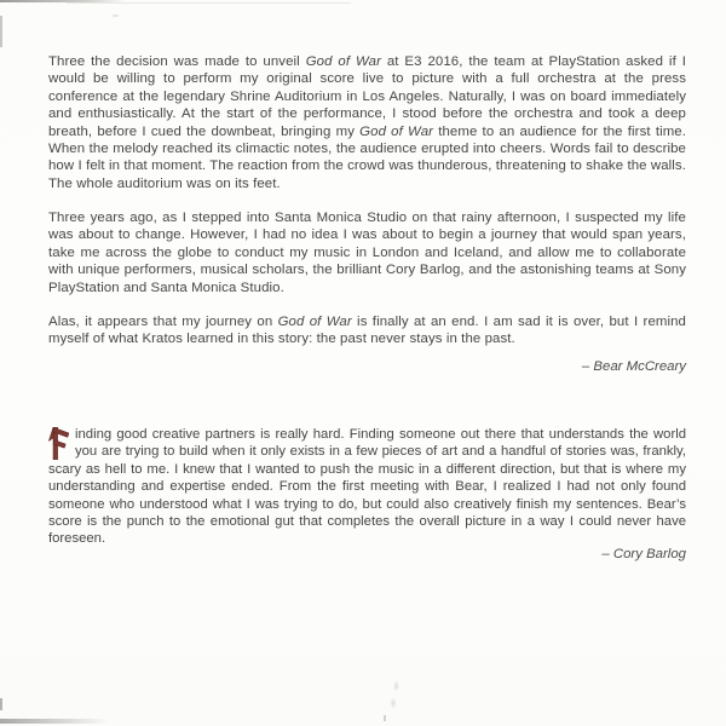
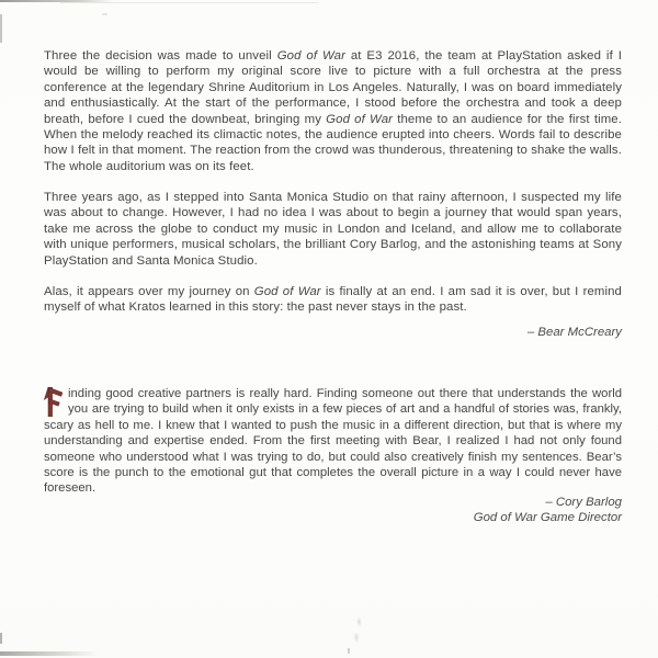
  Three the decision was made to unveil God of War at E3 2016, the team at PlayStation asked if I would be willing to perform my original score live to picture with a full orchestra at the press conference at the legendary Shrine Auditorium in Los Angeles. Naturally, I was on board immediately and enthusiastically. At the start of the performance, I stood before the orchestra and took a deep breath, before I cued the downbeat, bringing my God of War theme to an audience for the first time. When the melody reached its climactic notes, the audience erupted into cheers. Words fail to describe how I felt in that moment. The reaction from the crowd was thunderous, threatening to shake the walls. The whole auditorium was on its feet.
  Three years ago, as I stepped into Santa Monica Studio on that rainy afternoon, I suspected my life was about to change. However, I had no idea I was about to begin a journey that would span years, take me across the globe to conduct my music in London and Iceland, and allow me to collaborate with unique performers, musical scholars, the brilliant Cory Barlog, and the astonishing teams at Sony PlayStation and Santa Monica Studio.
- Alas, it appears that my journey on God of War is finally at an end. I am sad it is over, but I remind myself of what Kratos learned in this story: the past never stays in the past.
+ Alas, it appears over my journey on God of War is finally at an end. I am sad it is over, but I remind myself of what Kratos learned in this story: the past never stays in the past.
  – Bear McCreary
  inding good creative partners is really hard. Finding someone out there that understands the world you are trying to build when it only exists in a few pieces of art and a handful of stories was, frankly, scary as hell to me. I knew that I wanted to push the music in a different direction, but that is where my understanding and expertise ended. From the first meeting with Bear, I realized I had not only found someone who understood what I was trying to do, but could also creatively finish my sentences. Bear’s score is the punch to the emotional gut that completes the overall picture in a way I could never have foreseen.
  – Cory Barlog
+ God of War Game Director
